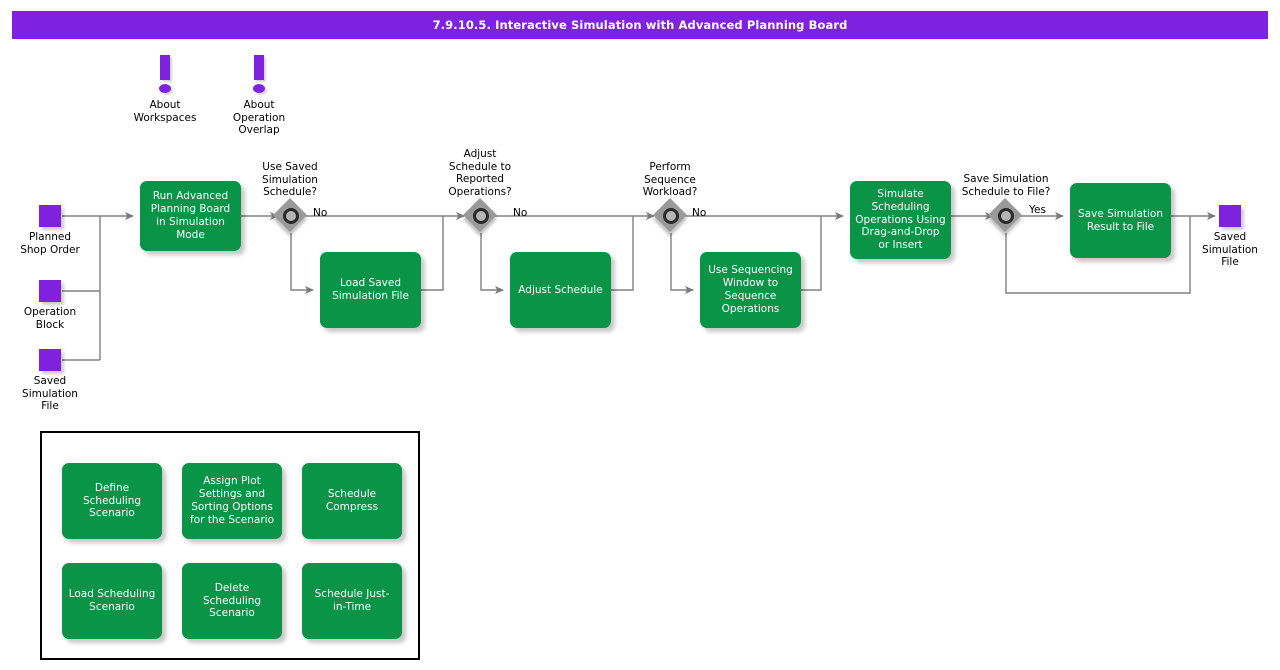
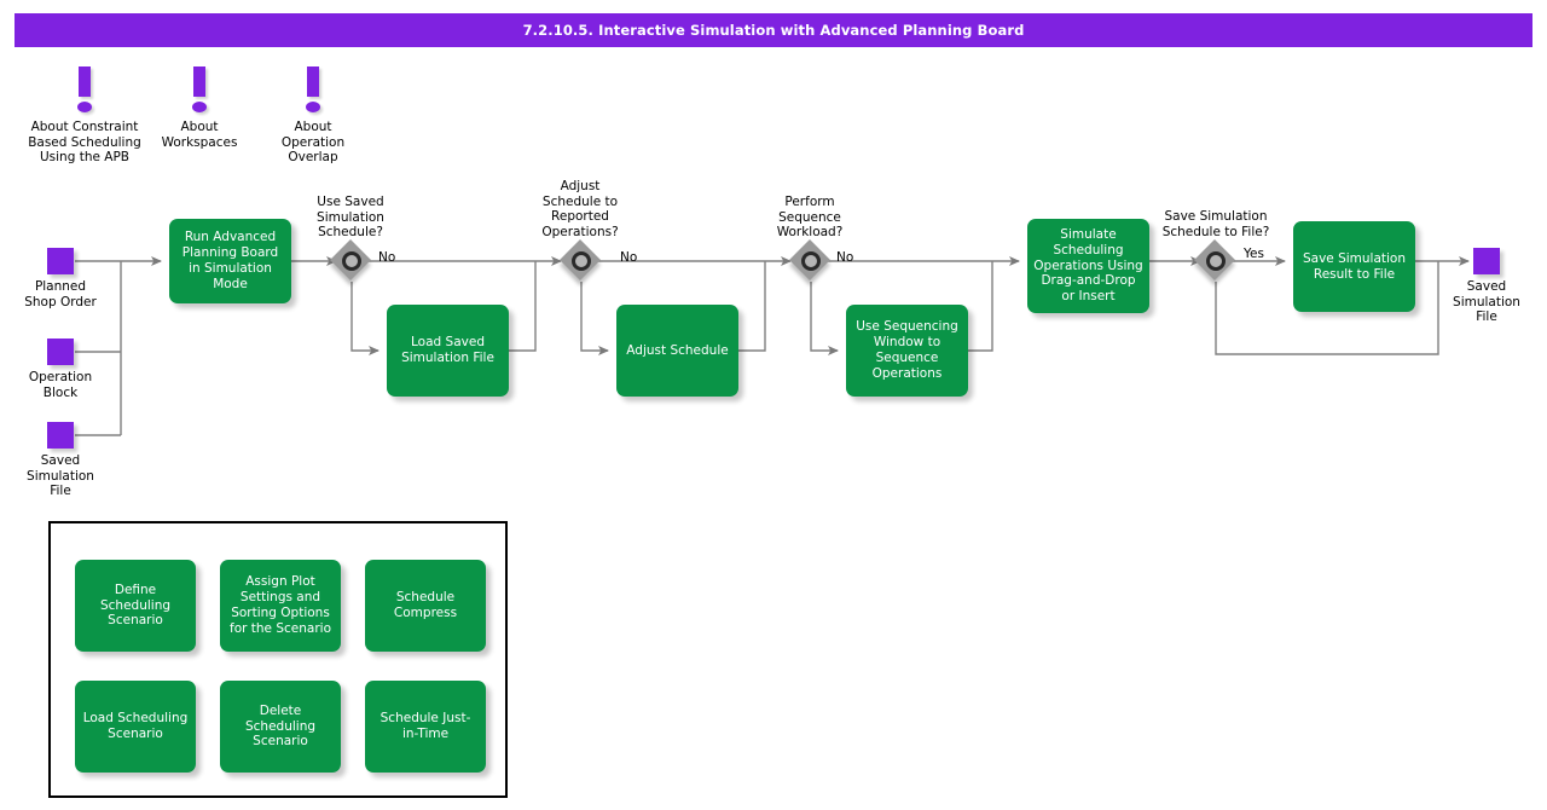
- 7.9.10.5. Interactive Simulation with Advanced Planning Board
+ 7.2.10.5. Interactive Simulation with Advanced Planning Board
+ About Constraint
+ Based Scheduling
+ Using the APB
  About
  Workspaces
  About
  Operation
  Overlap
  Planned
  Shop Order
  Operation
  Block
  Saved
  Simulation
  File
  Saved
  Simulation
  File
  Run Advanced
  Planning Board
  in Simulation
  Mode
  Load Saved
  Simulation File
  Adjust Schedule
  Use Sequencing
  Window to
  Sequence
  Operations
  Simulate
  Scheduling
  Operations Using
  Drag-and-Drop
  or Insert
  Save Simulation
  Result to File
  Use Saved
  Simulation
  Schedule?
  No
  Adjust
  Schedule to
  Reported
  Operations?
  No
  Perform
  Sequence
  Workload?
  No
  Save Simulation
  Schedule to File?
  Yes
  Define
  Scheduling
  Scenario
  Assign Plot
  Settings and
  Sorting Options
  for the Scenario
  Schedule
  Compress
  Load Scheduling
  Scenario
  Delete
  Scheduling
  Scenario
  Schedule Just-
  in-Time
